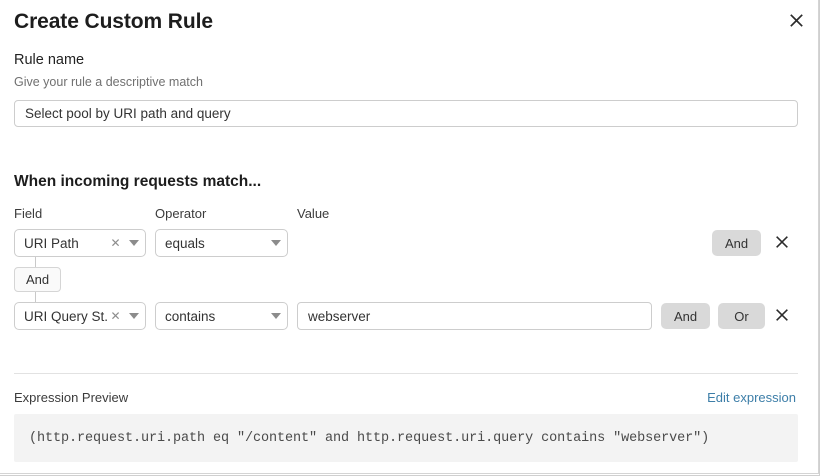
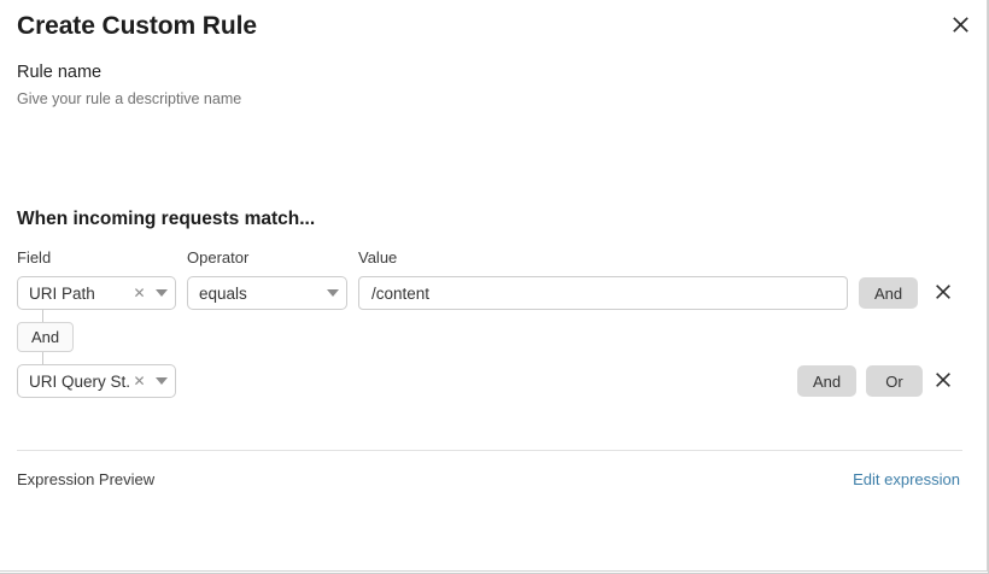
  Create Custom Rule
  Rule name
- Give your rule a descriptive match
+ Give your rule a descriptive name
- Select pool by URI path and query
  When incoming requests match...
  Field
  Operator
  Value
  URI Path
  ✕
  equals
+ /content
  And
  And
  URI Query St.
  ✕
- contains
- webserver
  And
  Or
  Expression Preview
  Edit expression
- (http.request.uri.path eq "/content" and http.request.uri.query contains "webserver")
